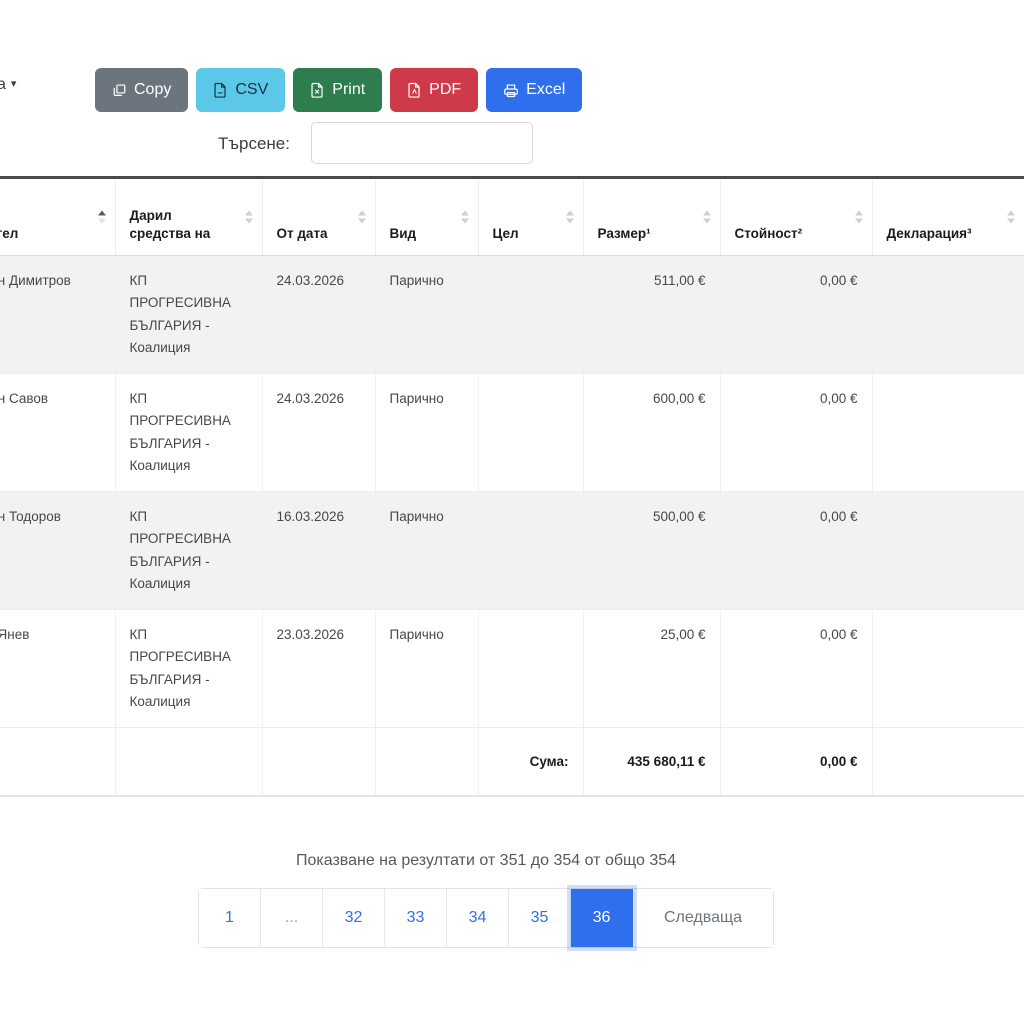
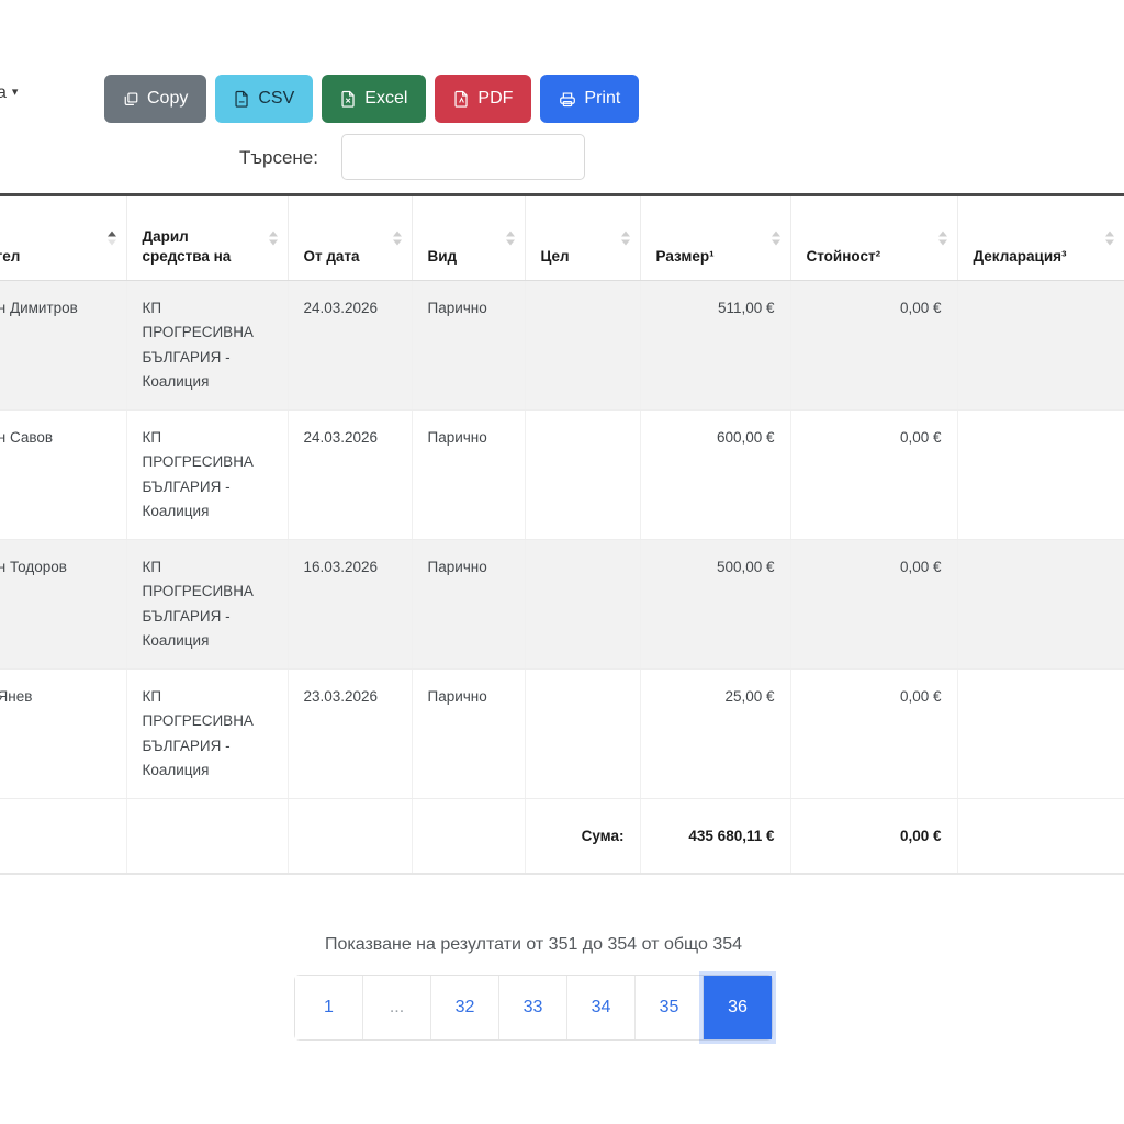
  Copy
  CSV
- Print
+ Excel
  PDF
- Excel
+ Print
  Търсене:
  ел	Дарил средства на	От дата	Вид	Цел	Размер¹	Стойност²	Декларация³
  н Димитров	КП ПРОГРЕСИВНА БЪЛГАРИЯ - Коалиция	24.03.2026	Парично		511,00 €	0,00 €
  н Савов	КП ПРОГРЕСИВНА БЪЛГАРИЯ - Коалиция	24.03.2026	Парично		600,00 €	0,00 €
  н Тодоров	КП ПРОГРЕСИВНА БЪЛГАРИЯ - Коалиция	16.03.2026	Парично		500,00 €	0,00 €
  Янев	КП ПРОГРЕСИВНА БЪЛГАРИЯ - Коалиция	23.03.2026	Парично		25,00 €	0,00 €
  				Сума:	435 680,11 €	0,00 €
  Показване на резултати от 351 до 354 от общо 354
  1
  ...
  32
  33
  34
  35
  36
- Следваща
